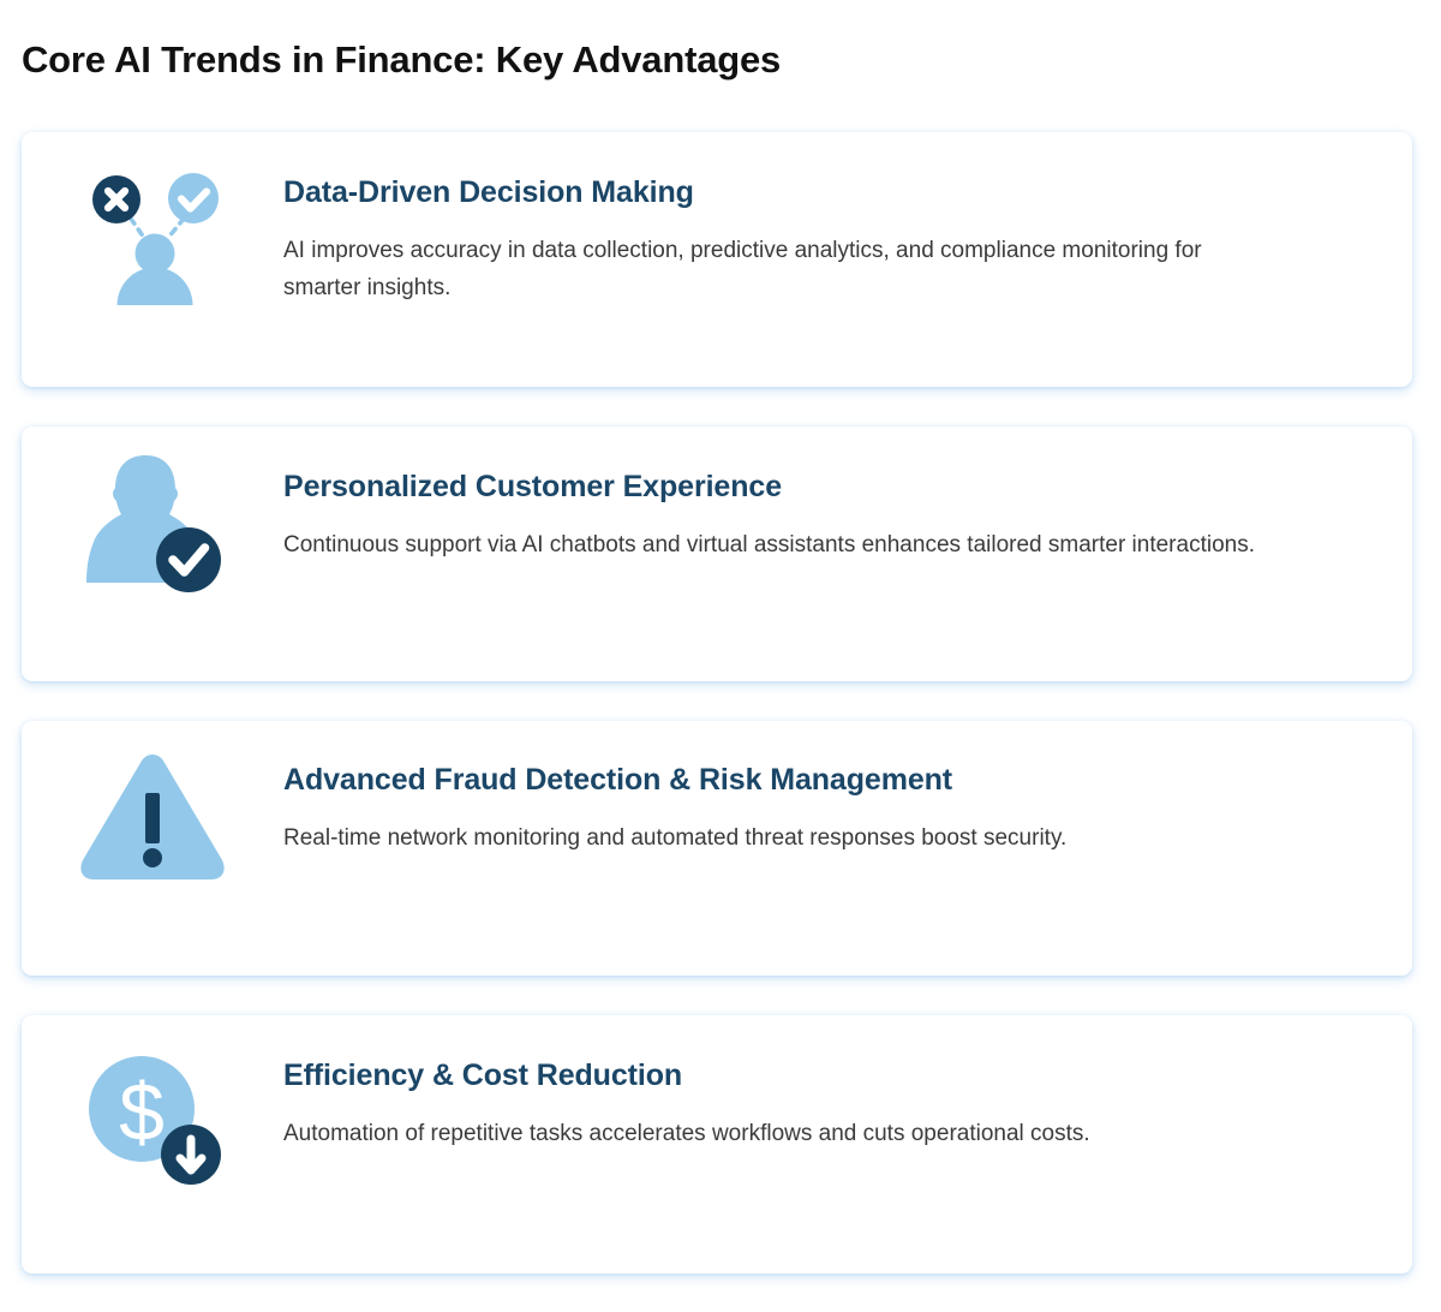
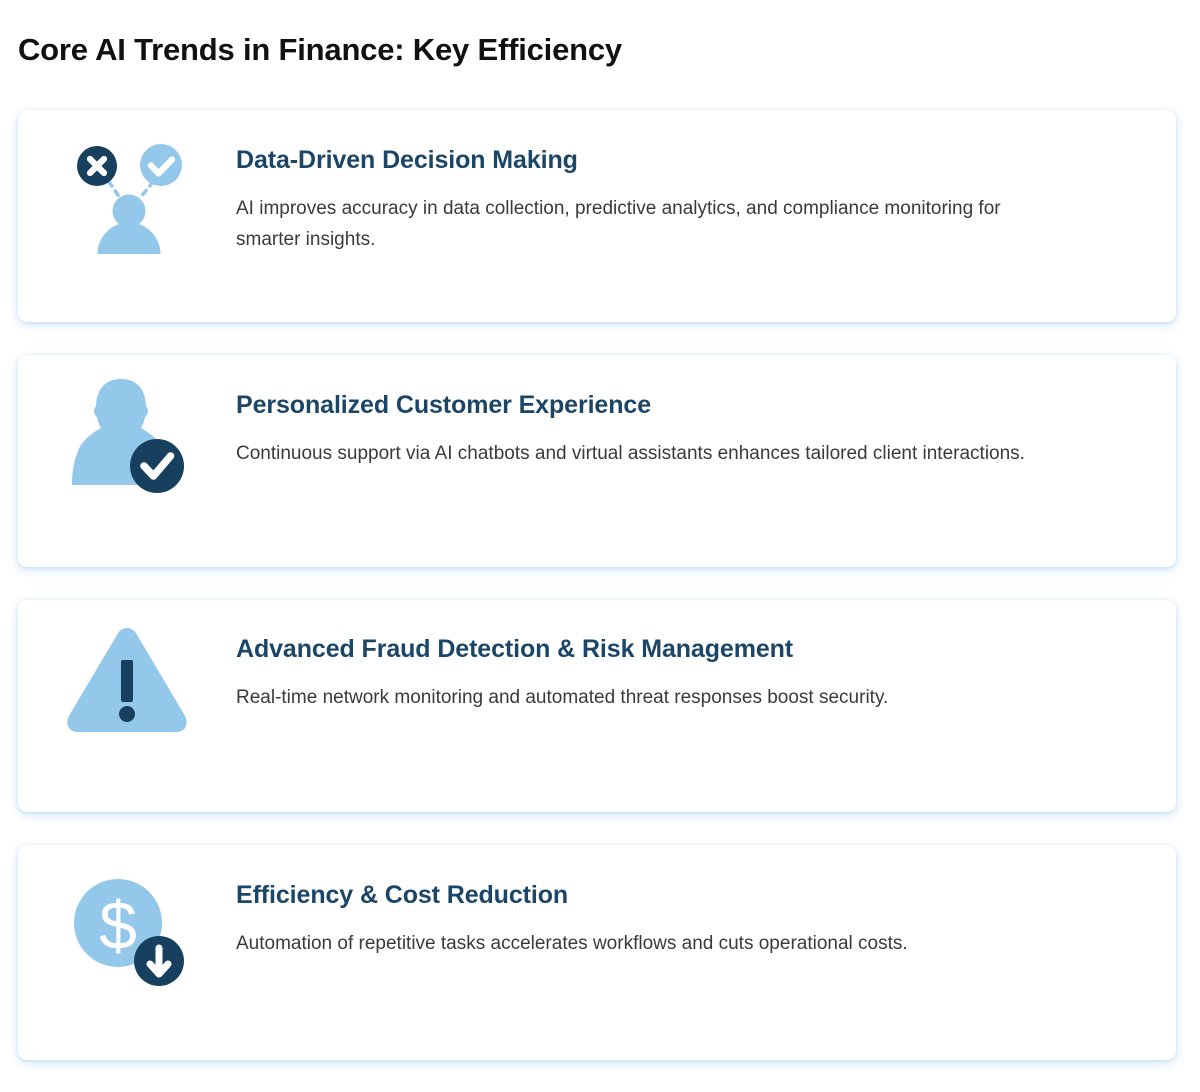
- Core AI Trends in Finance: Key Advantages
+ Core AI Trends in Finance: Key Efficiency
  Data-Driven Decision Making
  AI improves accuracy in data collection, predictive analytics, and compliance monitoring for smarter insights.
  Personalized Customer Experience
- Continuous support via AI chatbots and virtual assistants enhances tailored smarter interactions.
+ Continuous support via AI chatbots and virtual assistants enhances tailored client interactions.
  Advanced Fraud Detection & Risk Management
  Real-time network monitoring and automated threat responses boost security.
  $
  Efficiency & Cost Reduction
  Automation of repetitive tasks accelerates workflows and cuts operational costs.
